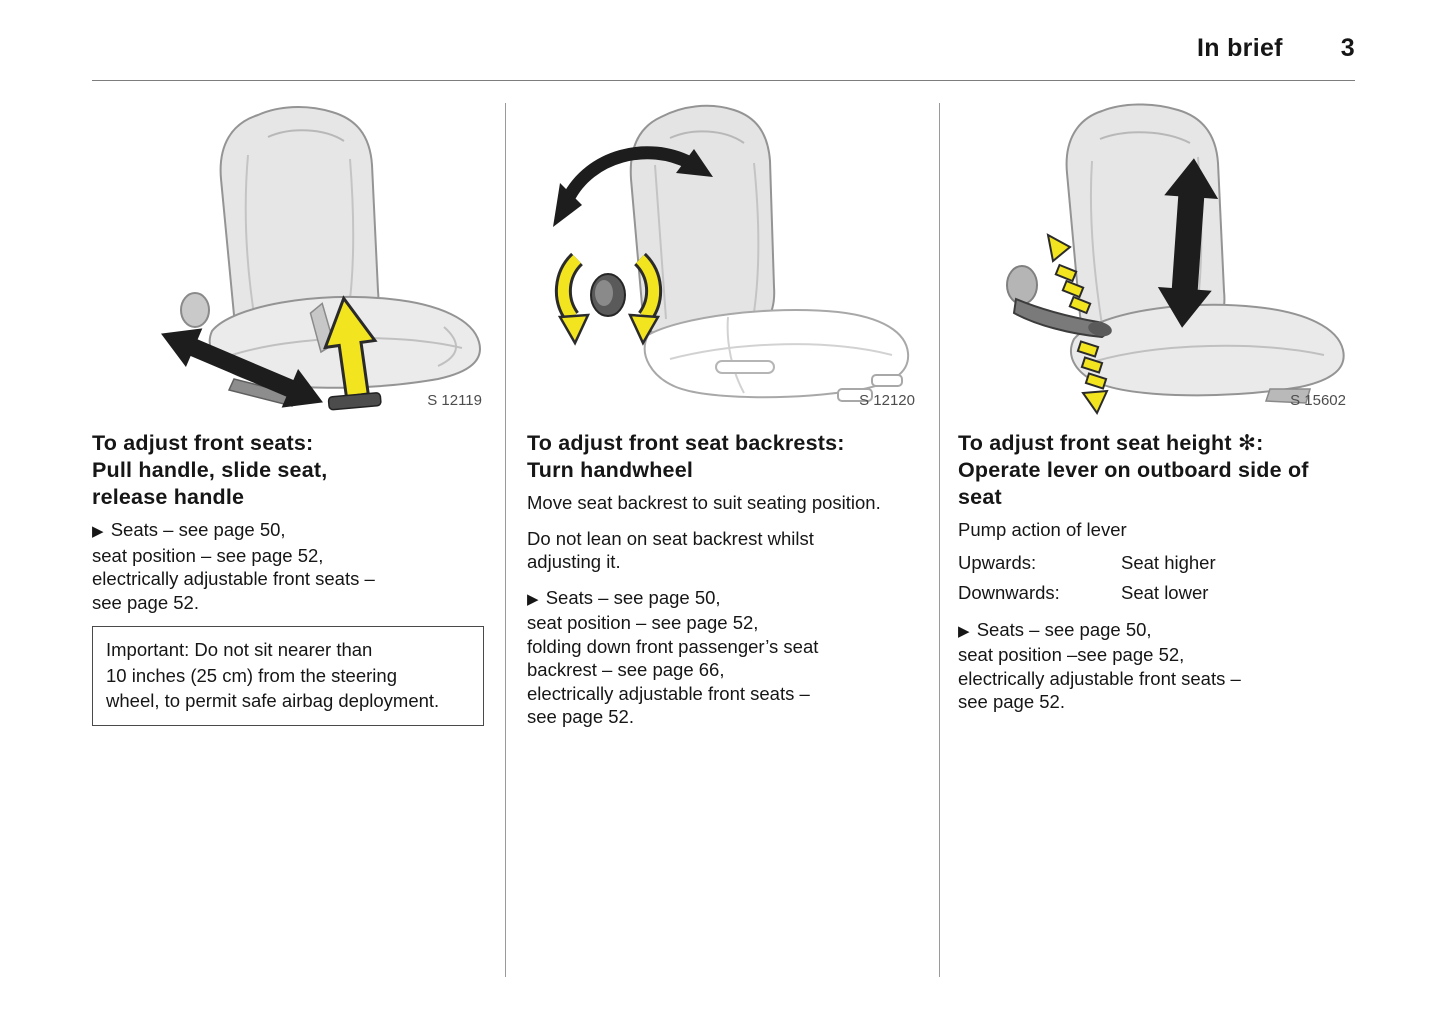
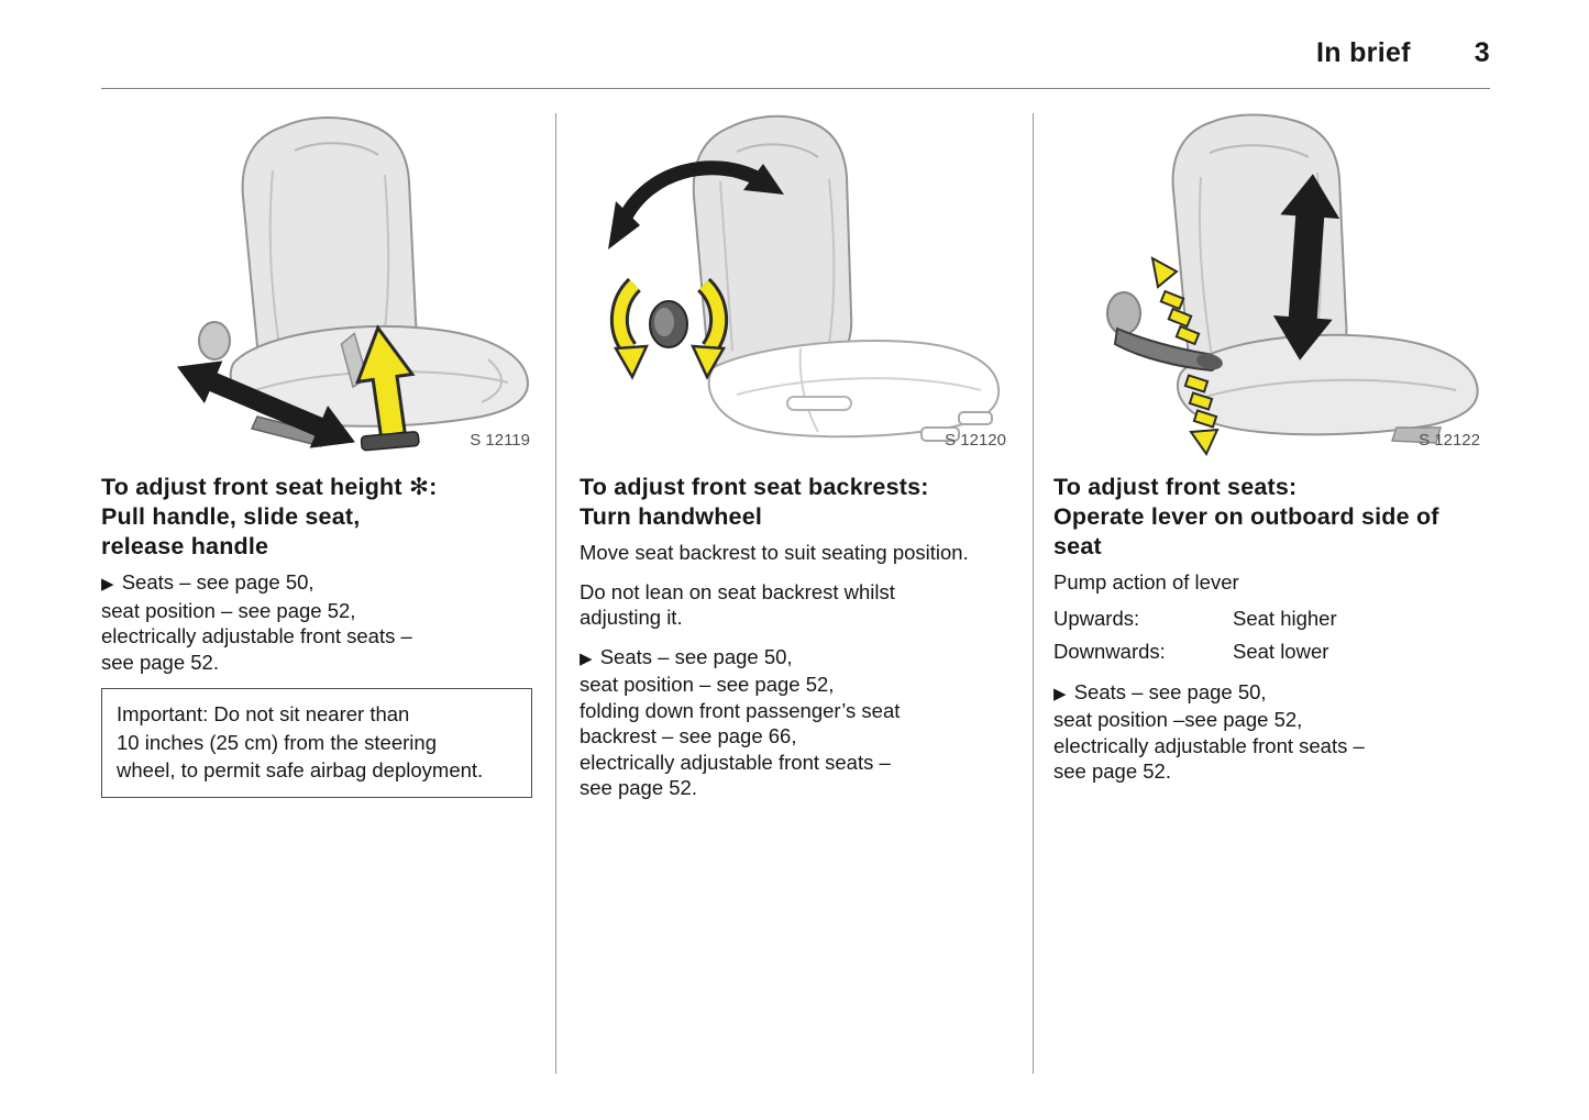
  In brief
  3
  S 12119
  S 12120
- S 15602
+ S 12122
- To adjust front seats:
+ To adjust front seat height ✻:
  Pull handle, slide seat,
  release handle
  ▶ Seats – see page 50,
  seat position – see page 52,
  electrically adjustable front seats –
  see page 52.
  Important: Do not sit nearer than
  10 inches (25 cm) from the steering
  wheel, to permit safe airbag deployment.
  To adjust front seat backrests:
  Turn handwheel
  Move seat backrest to suit seating position.
  Do not lean on seat backrest whilst
  adjusting it.
  ▶ Seats – see page 50,
  seat position – see page 52,
  folding down front passenger’s seat
  backrest – see page 66,
  electrically adjustable front seats –
  see page 52.
- To adjust front seat height ✻:
+ To adjust front seats:
  Operate lever on outboard side of
  seat
  Pump action of lever
  Upwards: Seat higher
  Downwards: Seat lower
  ▶ Seats – see page 50,
  seat position –see page 52,
  electrically adjustable front seats –
  see page 52.
